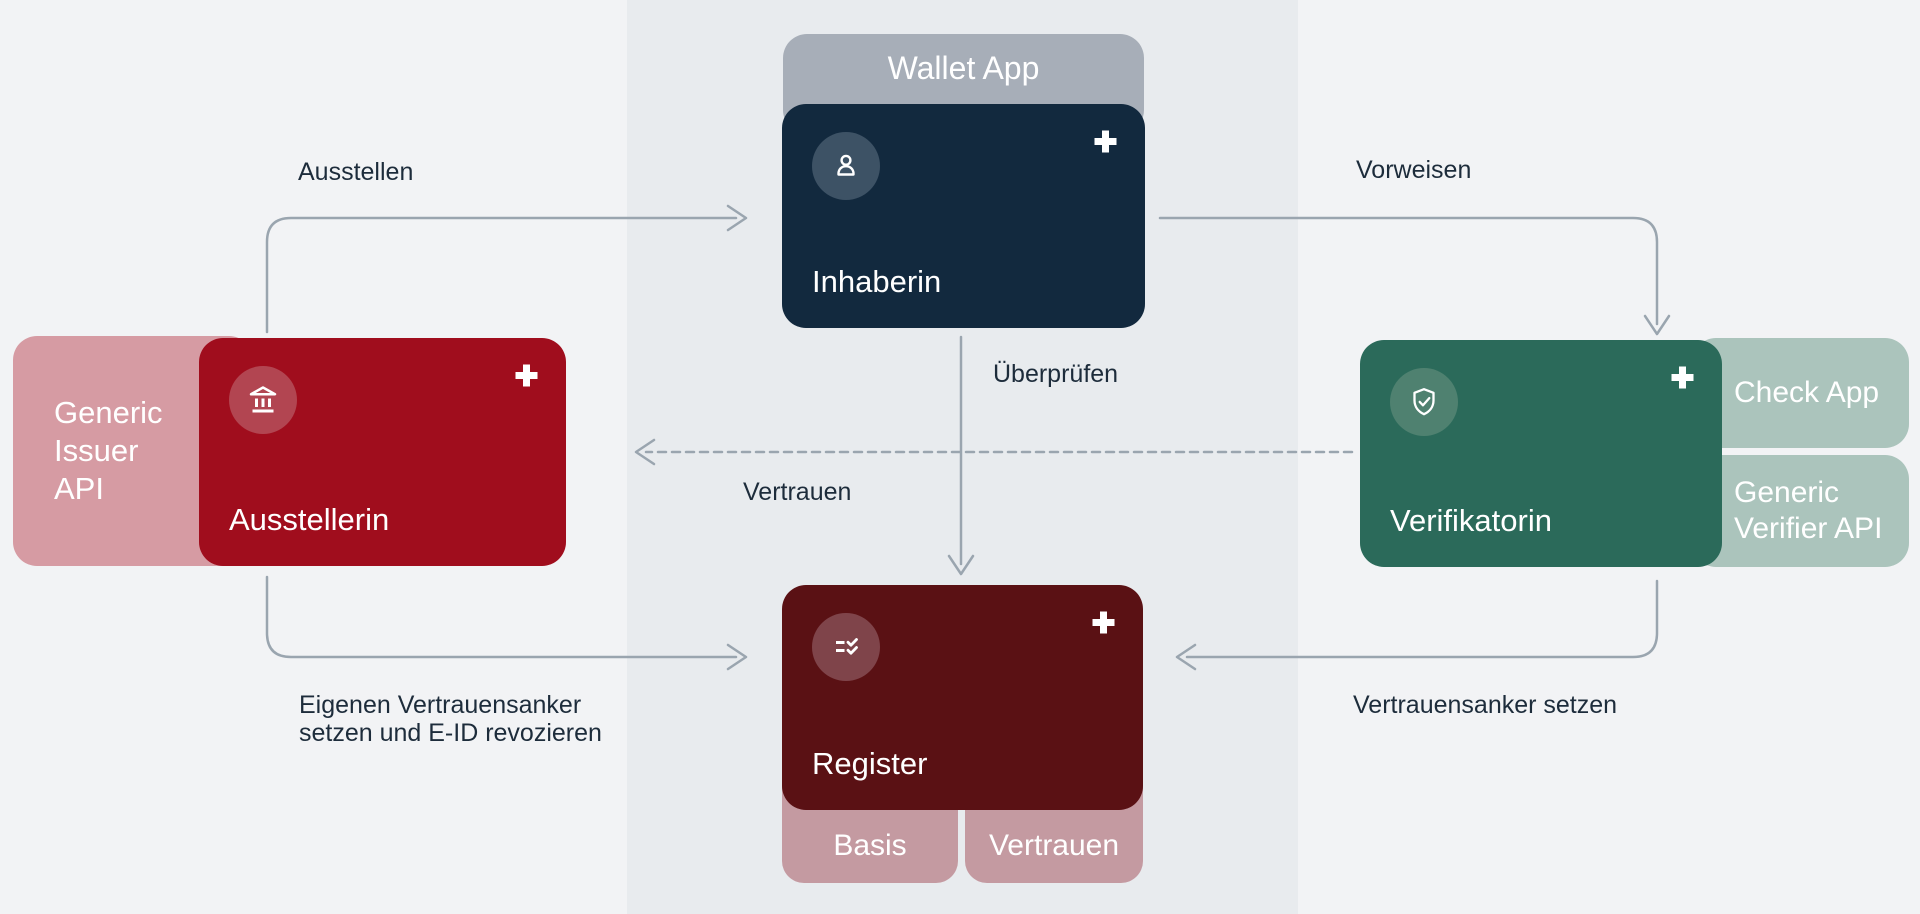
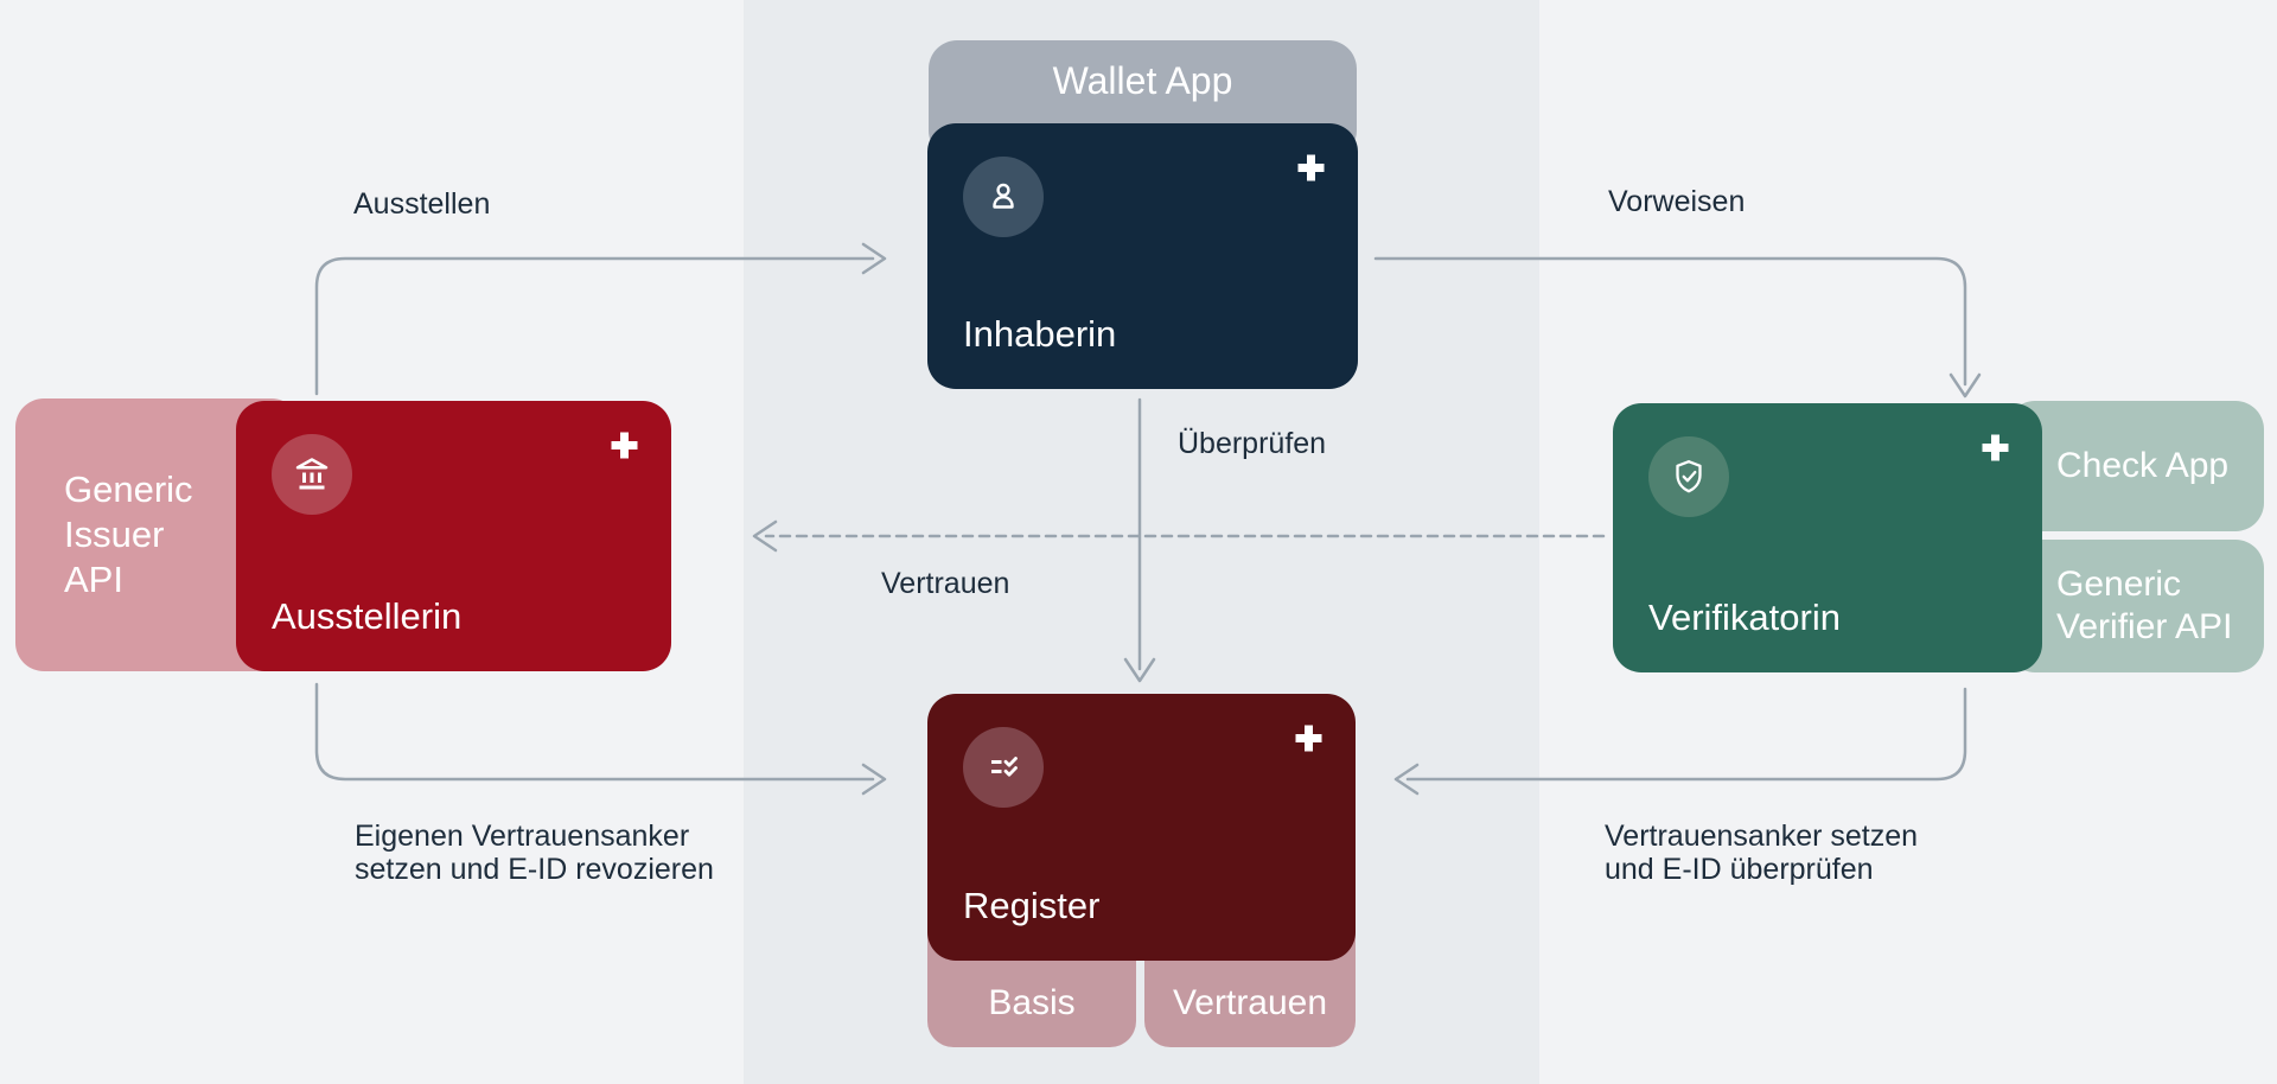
  Ausstellen
  Vorweisen
  Überprüfen
  Vertrauen
  Eigenen Vertrauensanker
  setzen und E-ID revozieren
  Vertrauensanker setzen
+ und E-ID überprüfen
  Wallet App
  Inhaberin
  Generic
  Issuer
  API
  Ausstellerin
  Check App
  Generic
  Verifier API
  Verifikatorin
  Basis
  Vertrauen
  Register
